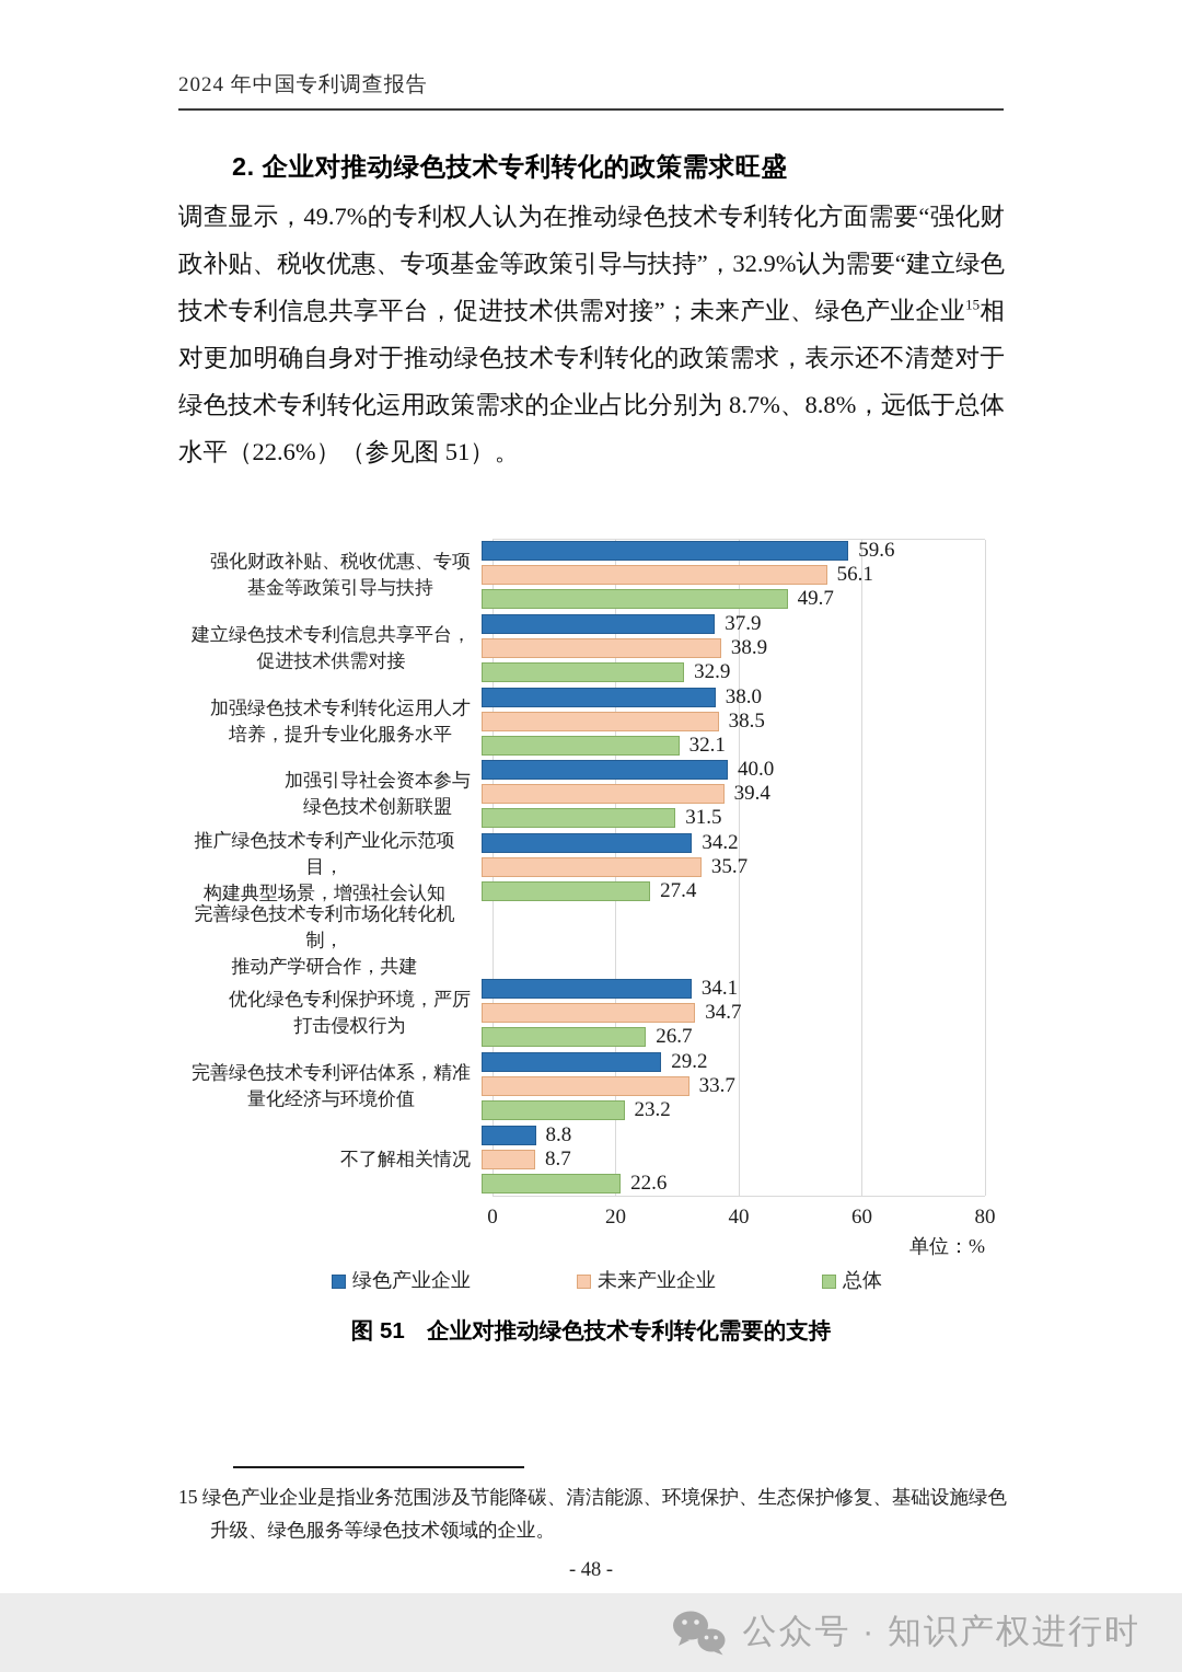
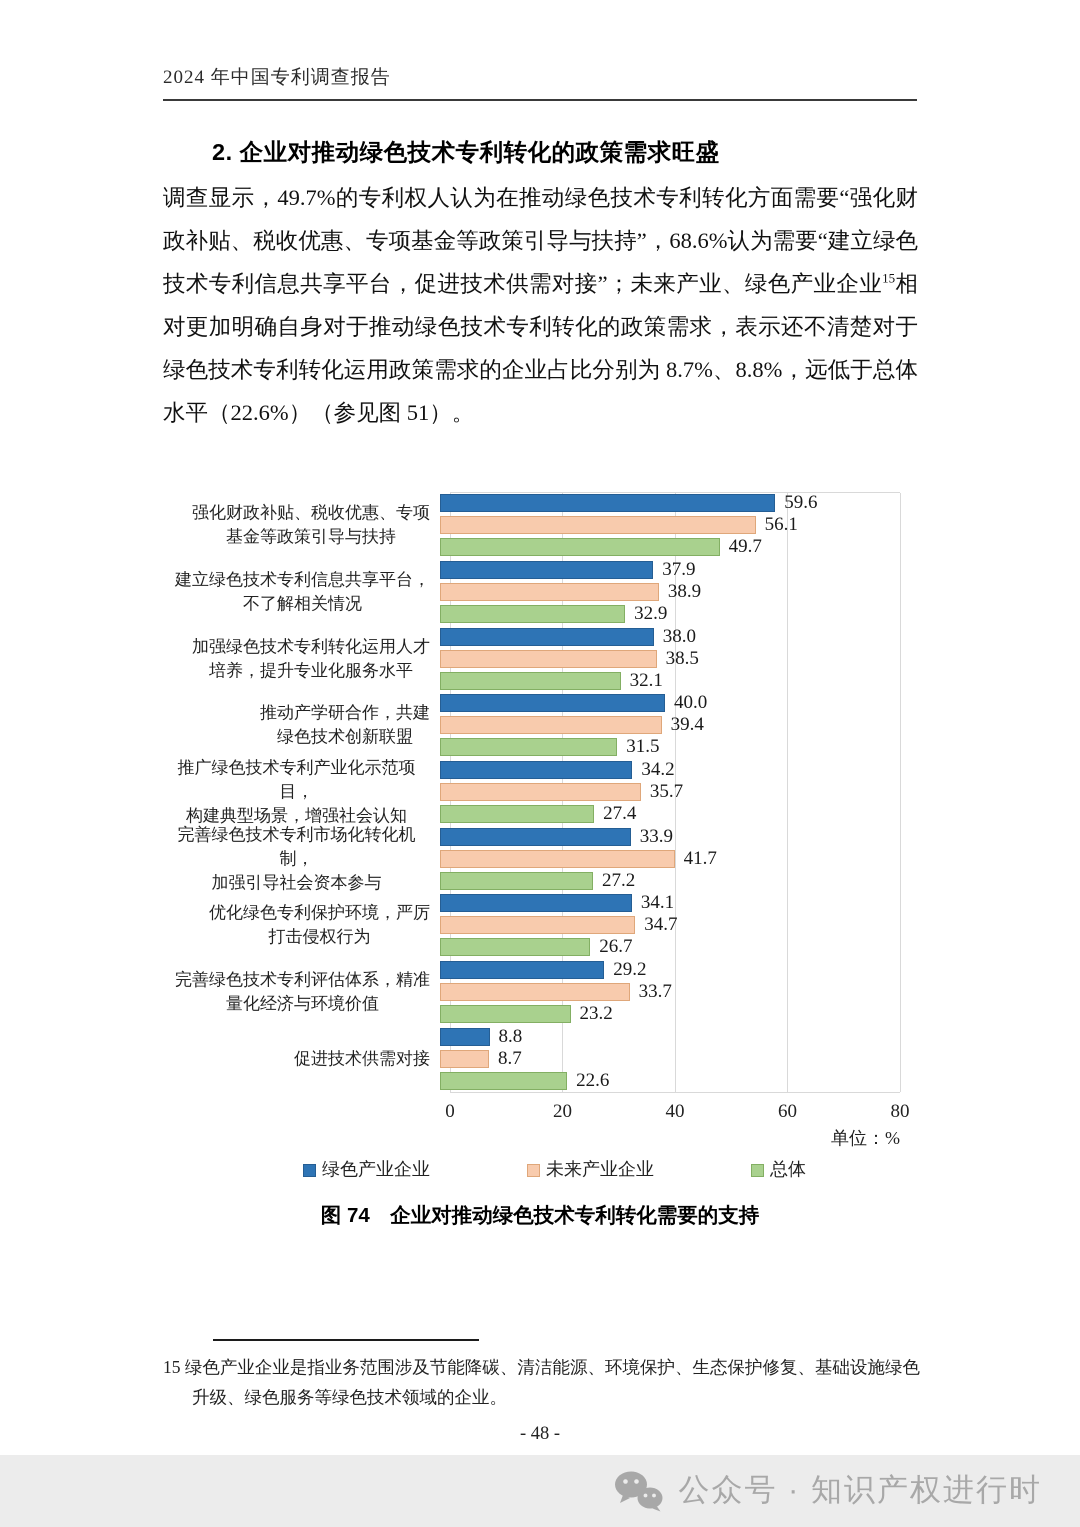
  2024 年中国专利调查报告
  2. 企业对推动绿色技术专利转化的政策需求旺盛
- 调查显示，49.7%的专利权人认为在推动绿色技术专利转化方面需要“强化财政补贴、税收优惠、专项基金等政策引导与扶持”，32.9%认为需要“建立绿色技术专利信息共享平台，促进技术供需对接”；未来产业、绿色产业企业15相对更加明确自身对于推动绿色技术专利转化的政策需求，表示还不清楚对于绿色技术专利转化运用政策需求的企业占比分别为 8.7%、8.8%，远低于总体水平（22.6%）（参见图 51）。
+ 调查显示，49.7%的专利权人认为在推动绿色技术专利转化方面需要“强化财政补贴、税收优惠、专项基金等政策引导与扶持”，68.6%认为需要“建立绿色技术专利信息共享平台，促进技术供需对接”；未来产业、绿色产业企业15相对更加明确自身对于推动绿色技术专利转化的政策需求，表示还不清楚对于绿色技术专利转化运用政策需求的企业占比分别为 8.7%、8.8%，远低于总体水平（22.6%）（参见图 51）。
  强化财政补贴、税收优惠、专项
  基金等政策引导与扶持
  59.6
  56.1
  49.7
  建立绿色技术专利信息共享平台，
- 促进技术供需对接
+ 不了解相关情况
  37.9
  38.9
  32.9
  加强绿色技术专利转化运用人才
  培养，提升专业化服务水平
  38.0
  38.5
  32.1
- 加强引导社会资本参与
+ 推动产学研合作，共建
  绿色技术创新联盟
  40.0
  39.4
  31.5
  推广绿色技术专利产业化示范项目，
  构建典型场景，增强社会认知
  34.2
  35.7
  27.4
  完善绿色技术专利市场化转化机制，
- 推动产学研合作，共建
+ 加强引导社会资本参与
+ 33.9
+ 41.7
+ 27.2
  优化绿色专利保护环境，严厉
  打击侵权行为
  34.1
  34.7
  26.7
  完善绿色技术专利评估体系，精准
  量化经济与环境价值
  29.2
  33.7
  23.2
- 不了解相关情况
+ 促进技术供需对接
  8.8
  8.7
  22.6
  0
  20
  40
  60
  80
  单位：%
  绿色产业企业
  未来产业企业
  总体
- 图 51 企业对推动绿色技术专利转化需要的支持
+ 图 74 企业对推动绿色技术专利转化需要的支持
  15 绿色产业企业是指业务范围涉及节能降碳、清洁能源、环境保护、生态保护修复、基础设施绿色升级、绿色服务等绿色技术领域的企业。
  - 48 -
  公众号 · 知识产权进行时
